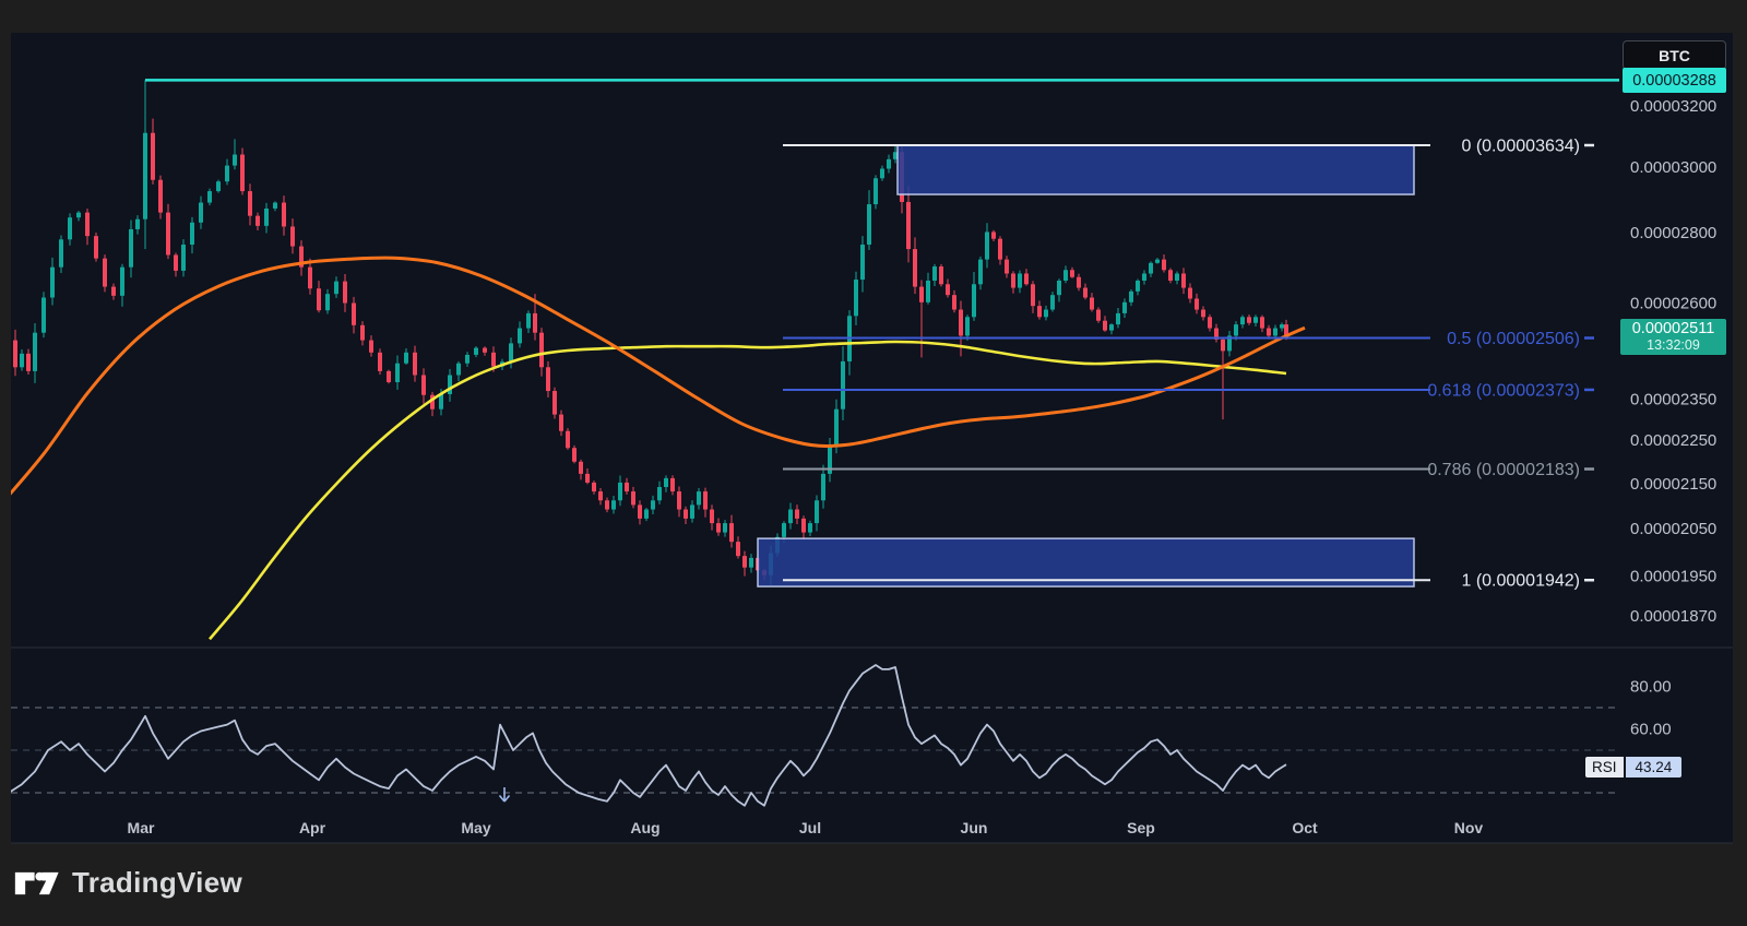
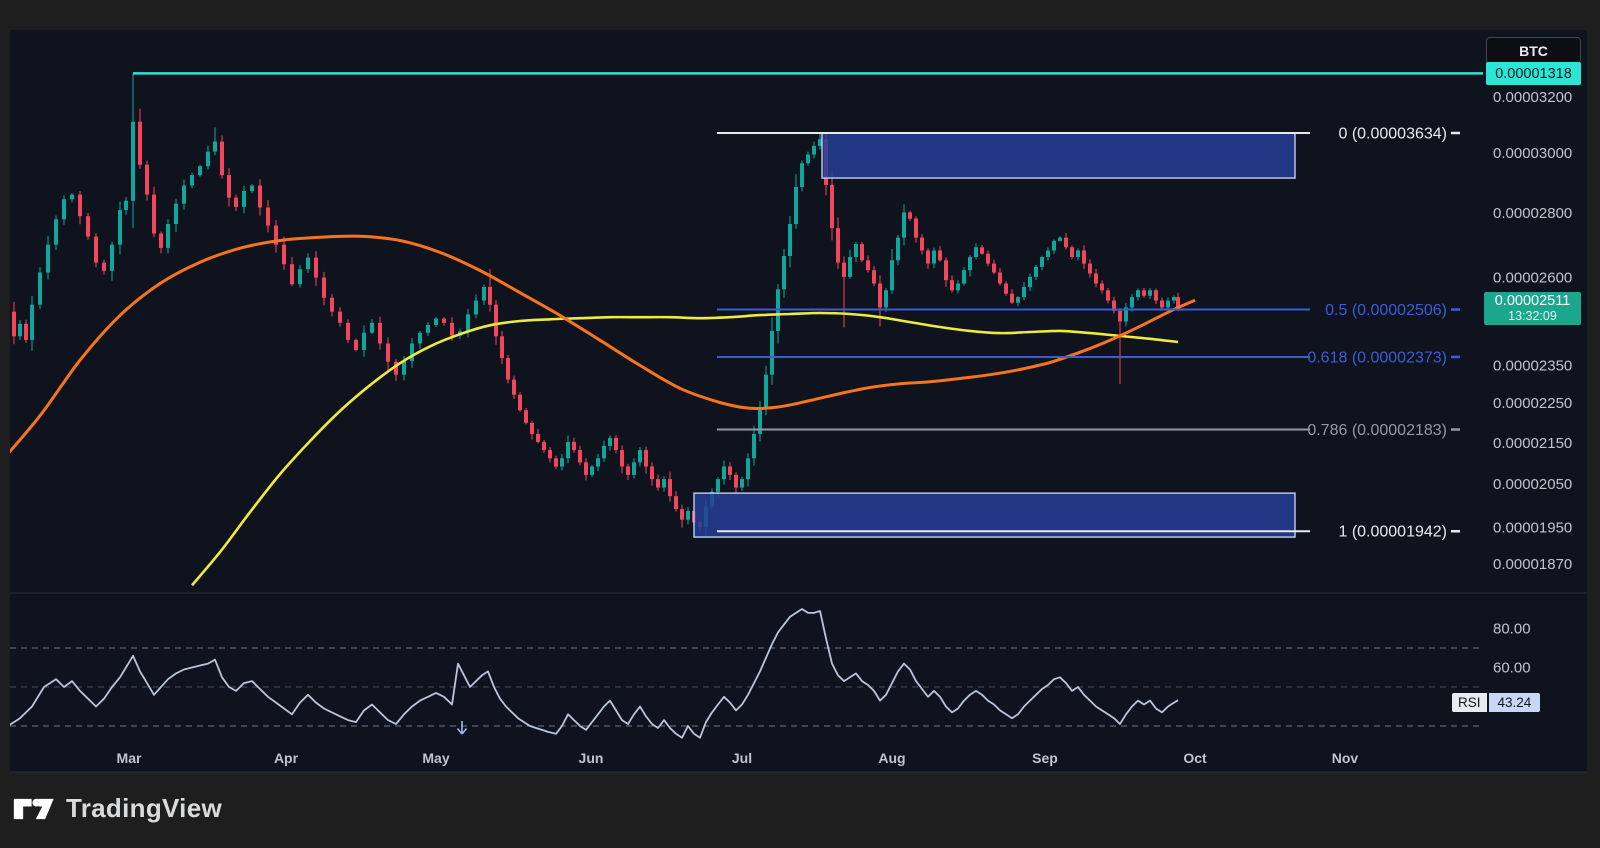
  0 (0.00003634)
  0.5 (0.00002506)
  0.618 (0.00002373)
  0.786 (0.00002183)
  1 (0.00001942)
  0.00003200
  0.00003000
  0.00002800
  0.00002600
  0.00002350
  0.00002250
  0.00002150
  0.00002050
  0.00001950
  0.00001870
  80.00
  60.00
  Mar
  Apr
  May
- Aug
+ Jun
  Jul
- Jun
+ Aug
  Sep
  Oct
  Nov
  BTC
- 0.00003288
+ 0.00001318
  0.00002511
  13:32:09
  RSI
  43.24
  TradingView
